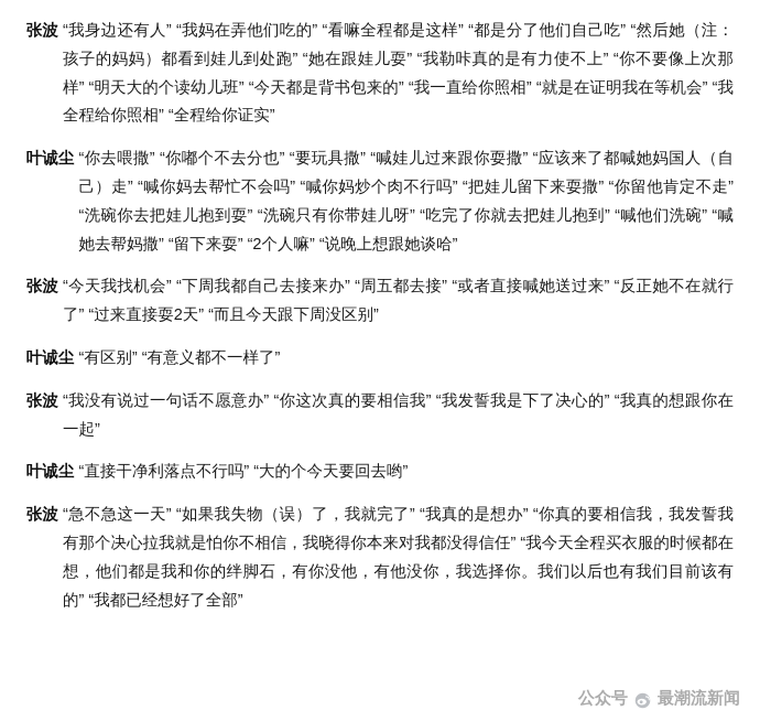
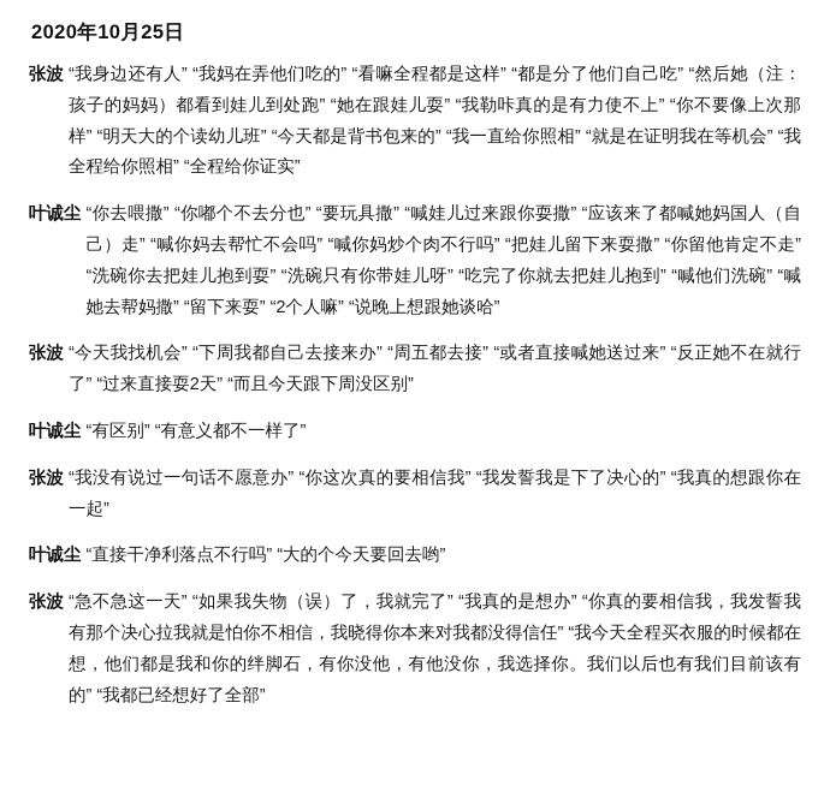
+ 2020年10月25日
  张波
  “我身边还有人” “我妈在弄他们吃的” “看嘛全程都是这样” “都是分了他们自己吃” “然后她（注：孩子的妈妈）都看到娃儿到处跑” “她在跟娃儿耍” “我勒咔真的是有力使不上” “你不要像上次那样” “明天大的个读幼儿班” “今天都是背书包来的” “我一直给你照相” “就是在证明我在等机会” “我全程给你照相” “全程给你证实”
  叶诚尘
  “你去喂撒” “你嘟个不去分也” “要玩具撒” “喊娃儿过来跟你耍撒” “应该来了都喊她妈国人（自己）走” “喊你妈去帮忙不会吗” “喊你妈炒个肉不行吗” “把娃儿留下来耍撒” “你留他肯定不走” “洗碗你去把娃儿抱到耍” “洗碗只有你带娃儿呀” “吃完了你就去把娃儿抱到” “喊他们洗碗” “喊她去帮妈撒” “留下来耍” “2个人嘛” “说晚上想跟她谈哈”
  张波
  “今天我找机会” “下周我都自己去接来办” “周五都去接” “或者直接喊她送过来” “反正她不在就行了” “过来直接耍2天” “而且今天跟下周没区别”
  叶诚尘
  “有区别” “有意义都不一样了”
  张波
  “我没有说过一句话不愿意办” “你这次真的要相信我” “我发誓我是下了决心的” “我真的想跟你在一起”
  叶诚尘
  “直接干净利落点不行吗” “大的个今天要回去哟”
  张波
  “急不急这一天” “如果我失物（误）了，我就完了” “我真的是想办” “你真的要相信我，我发誓我有那个决心拉我就是怕你不相信，我晓得你本来对我都没得信任” “我今天全程买衣服的时候都在想，他们都是我和你的绊脚石，有你没他，有他没你，我选择你。我们以后也有我们目前该有的” “我都已经想好了全部”
- 公众号
- 最潮流新闻
